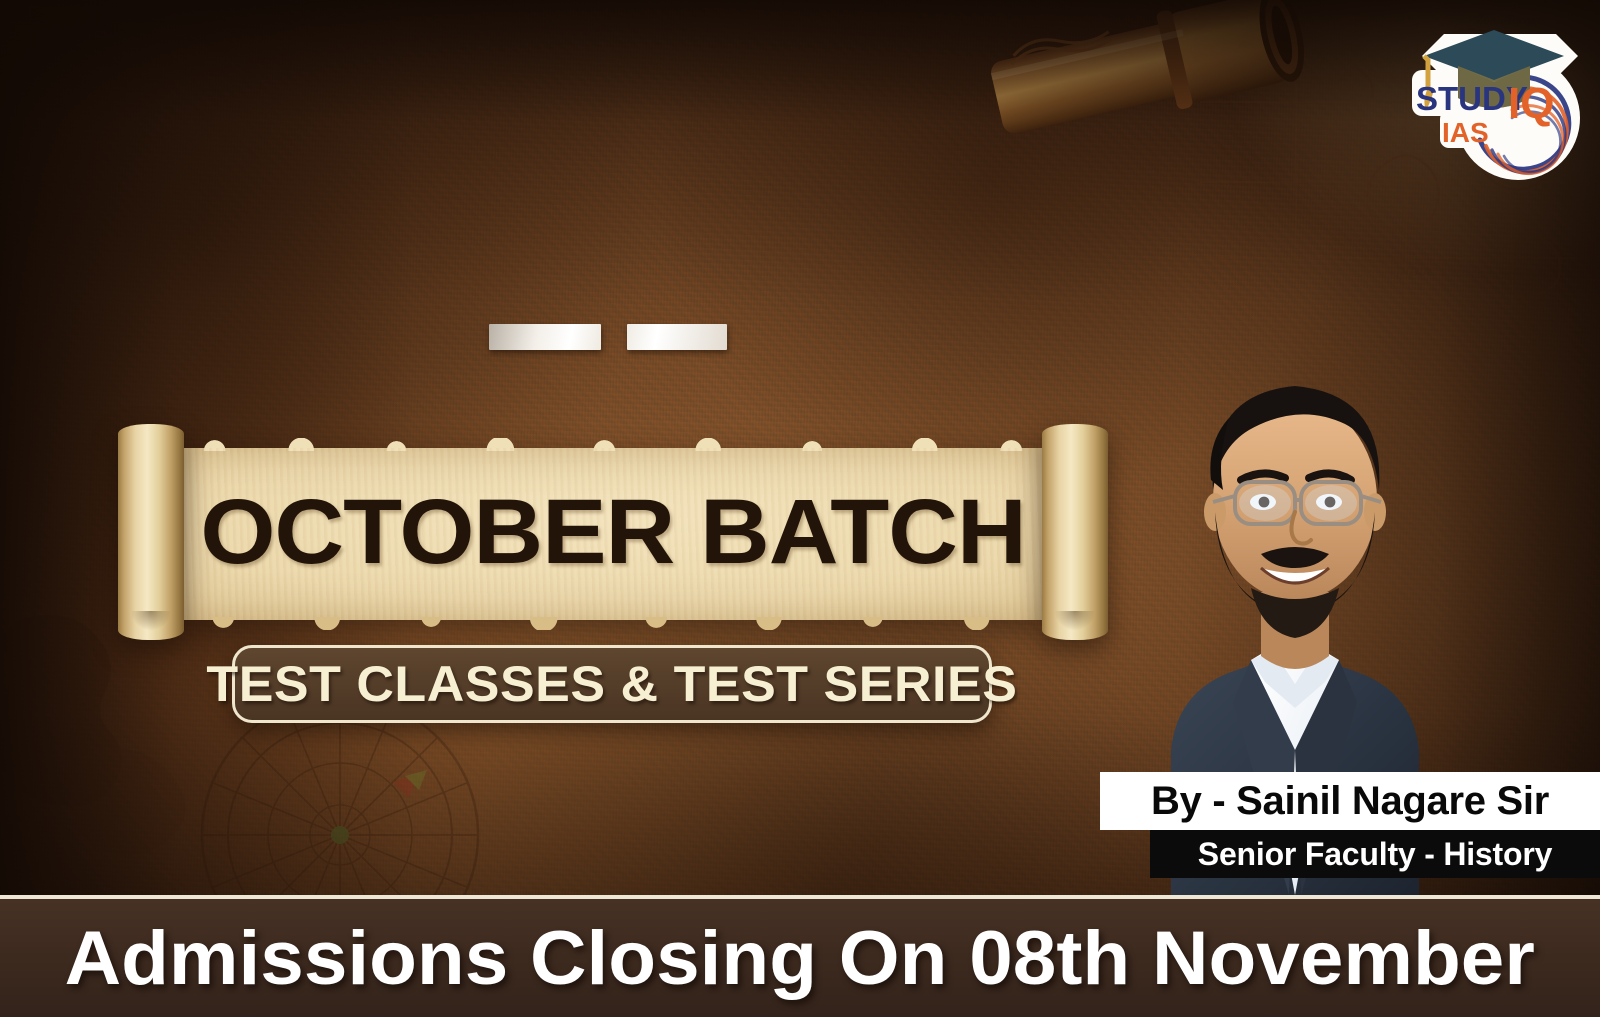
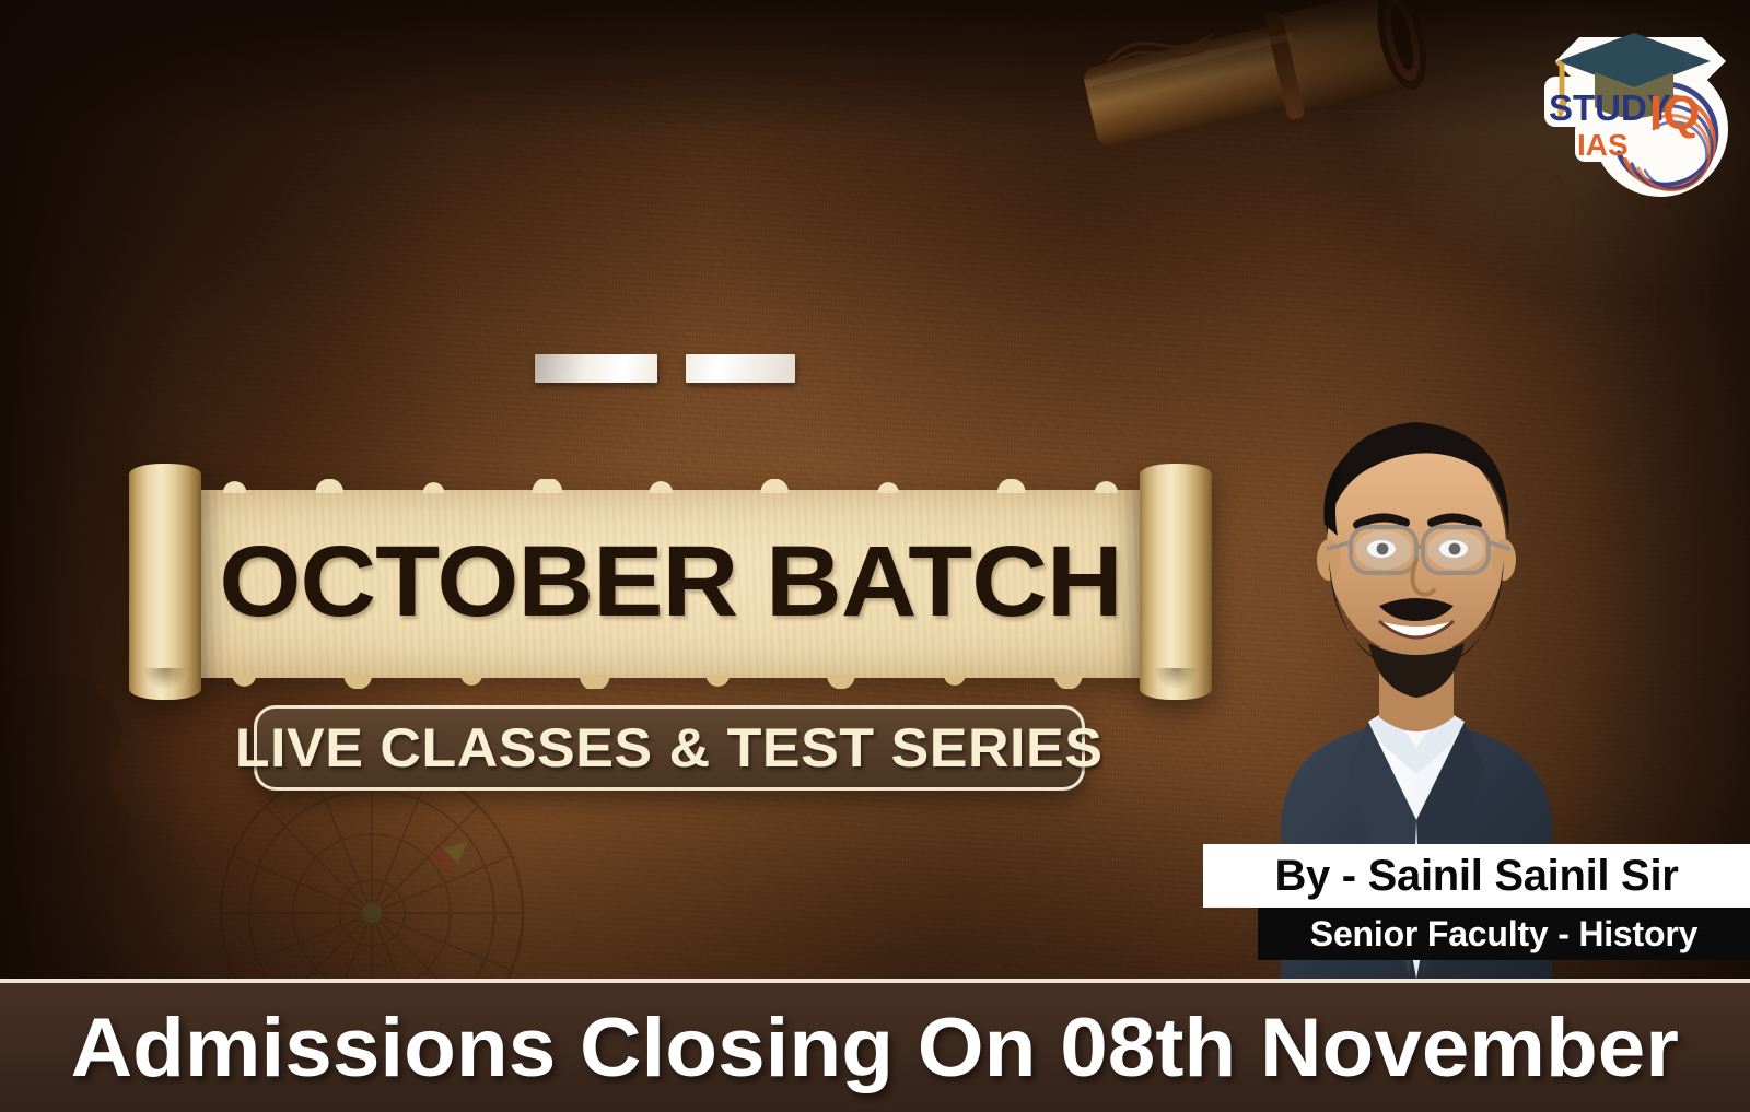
  OCTOBER BATCH
- TEST CLASSES & TEST SERIES
+ LIVE CLASSES & TEST SERIES
- By - Sainil Nagare Sir
+ By - Sainil Sainil Sir
  Senior Faculty - History
  Admissions Closing On 08th November
  STUDY
  IAS
  IQ
